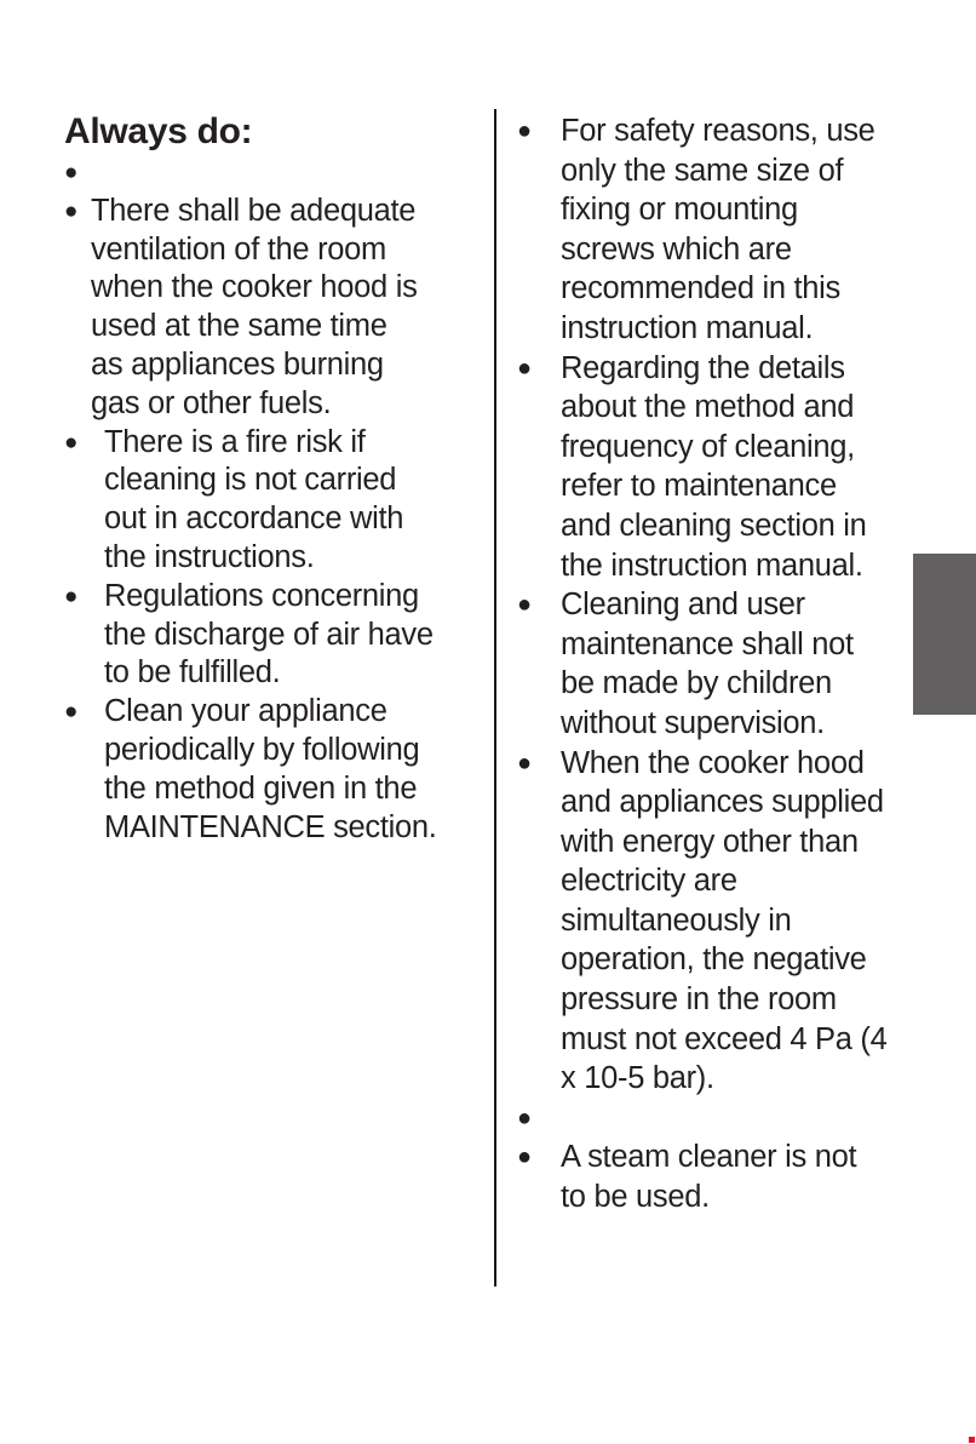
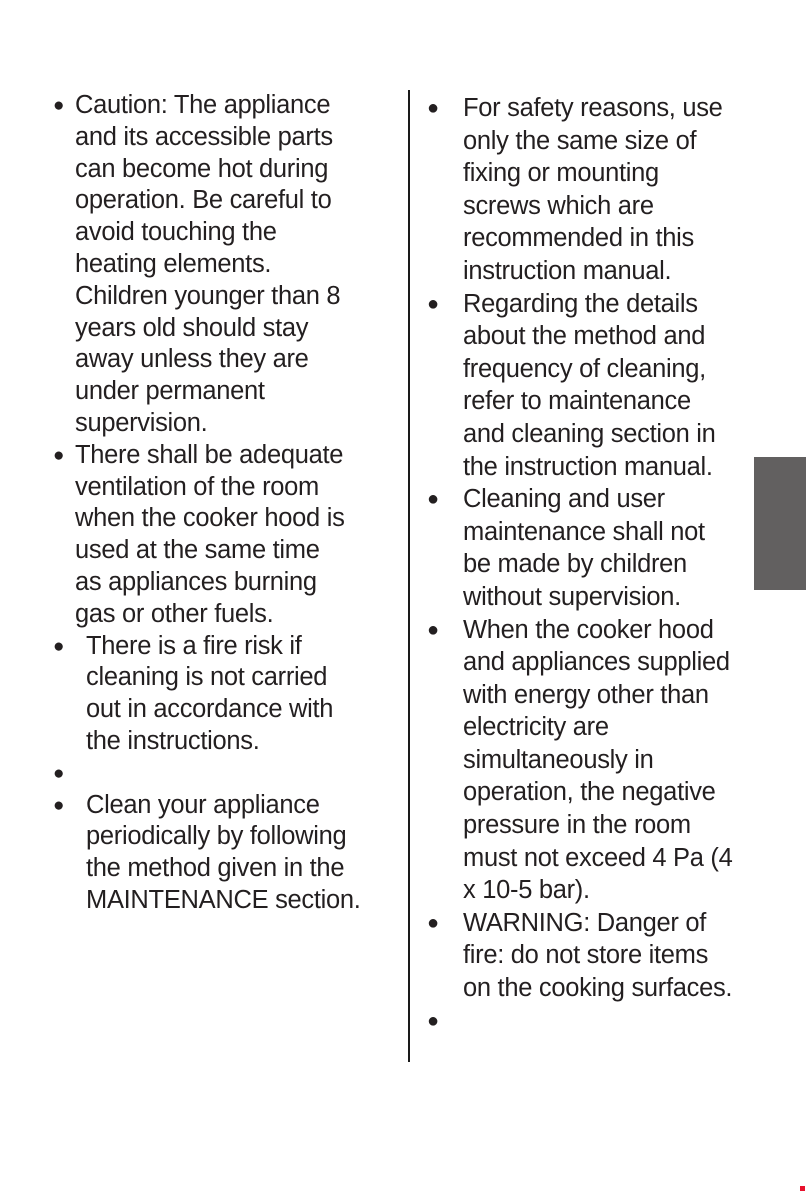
- Always do:
  ●
+ Caution: The appliance
+ and its accessible parts
+ can become hot during
+ operation. Be careful to
+ avoid touching the
+ heating elements.
+ Children younger than 8
+ years old should stay
+ away unless they are
+ under permanent
+ supervision.
  ●
  There shall be adequate
  ventilation of the room
  when the cooker hood is
  used at the same time
  as appliances burning
  gas or other fuels.
  ●
  There is a fire risk if
  cleaning is not carried
  out in accordance with
  the instructions.
  ●
- Regulations concerning
- the discharge of air have
- to be fulfilled.
  ●
  Clean your appliance
  periodically by following
  the method given in the
  MAINTENANCE section.
  ●
  For safety reasons, use
  only the same size of
  fixing or mounting
  screws which are
  recommended in this
  instruction manual.
  ●
  Regarding the details
  about the method and
  frequency of cleaning,
  refer to maintenance
  and cleaning section in
  the instruction manual.
  ●
  Cleaning and user
  maintenance shall not
  be made by children
  without supervision.
  ●
  When the cooker hood
  and appliances supplied
  with energy other than
  electricity are
  simultaneously in
  operation, the negative
  pressure in the room
  must not exceed 4 Pa (4
  x 10-5 bar).
  ●
+ WARNING: Danger of
+ fire: do not store items
+ on the cooking surfaces.
  ●
- A steam cleaner is not
- to be used.
